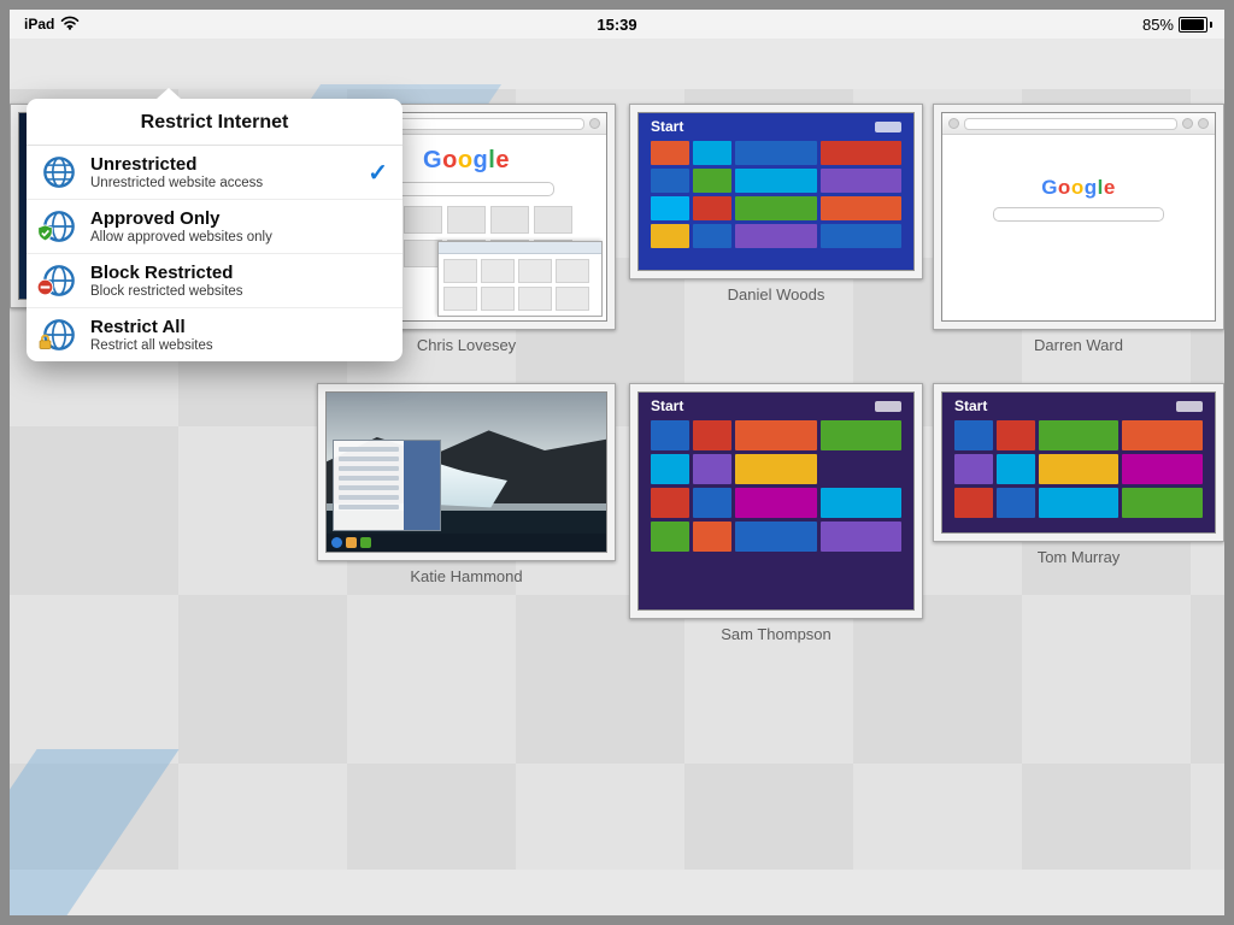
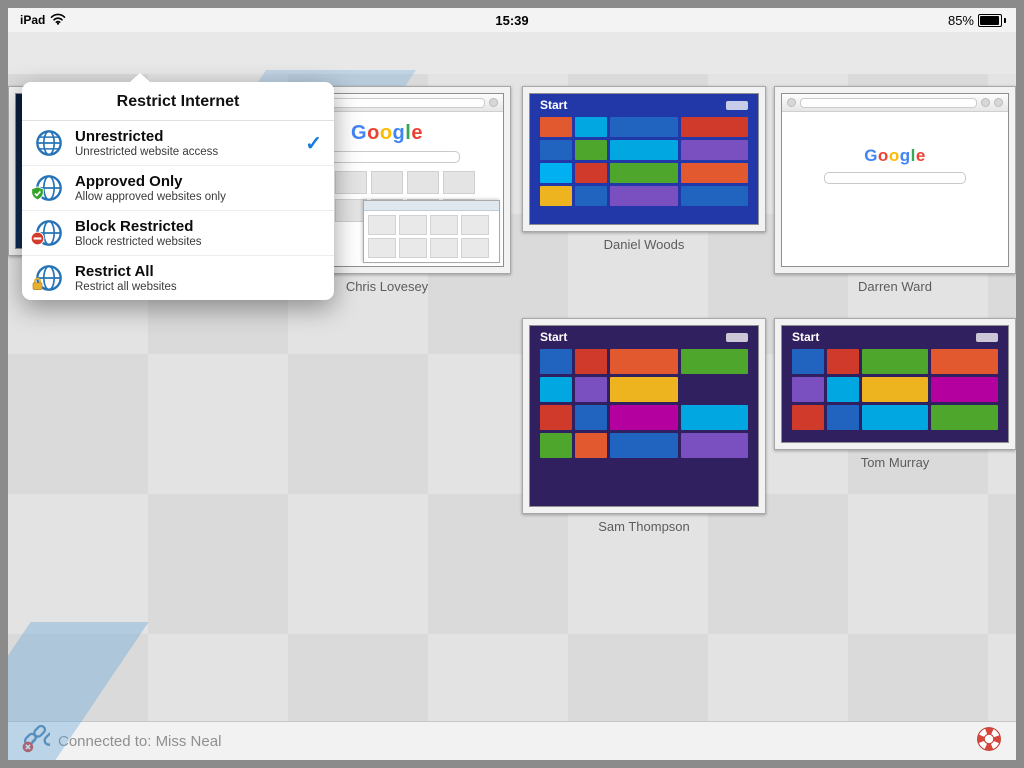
  iPad
  15:39
  85%
  Google
  Chris Lovesey
  Start
  Daniel Woods
  Google
  Darren Ward
- Katie Hammond
  Start
  Sam Thompson
  Start
  Tom Murray
  Restrict Internet
  Unrestricted
  Unrestricted website access
  ✓
  Approved Only
  Allow approved websites only
  Block Restricted
  Block restricted websites
  Restrict All
  Restrict all websites
+ Connected to: Miss Neal
